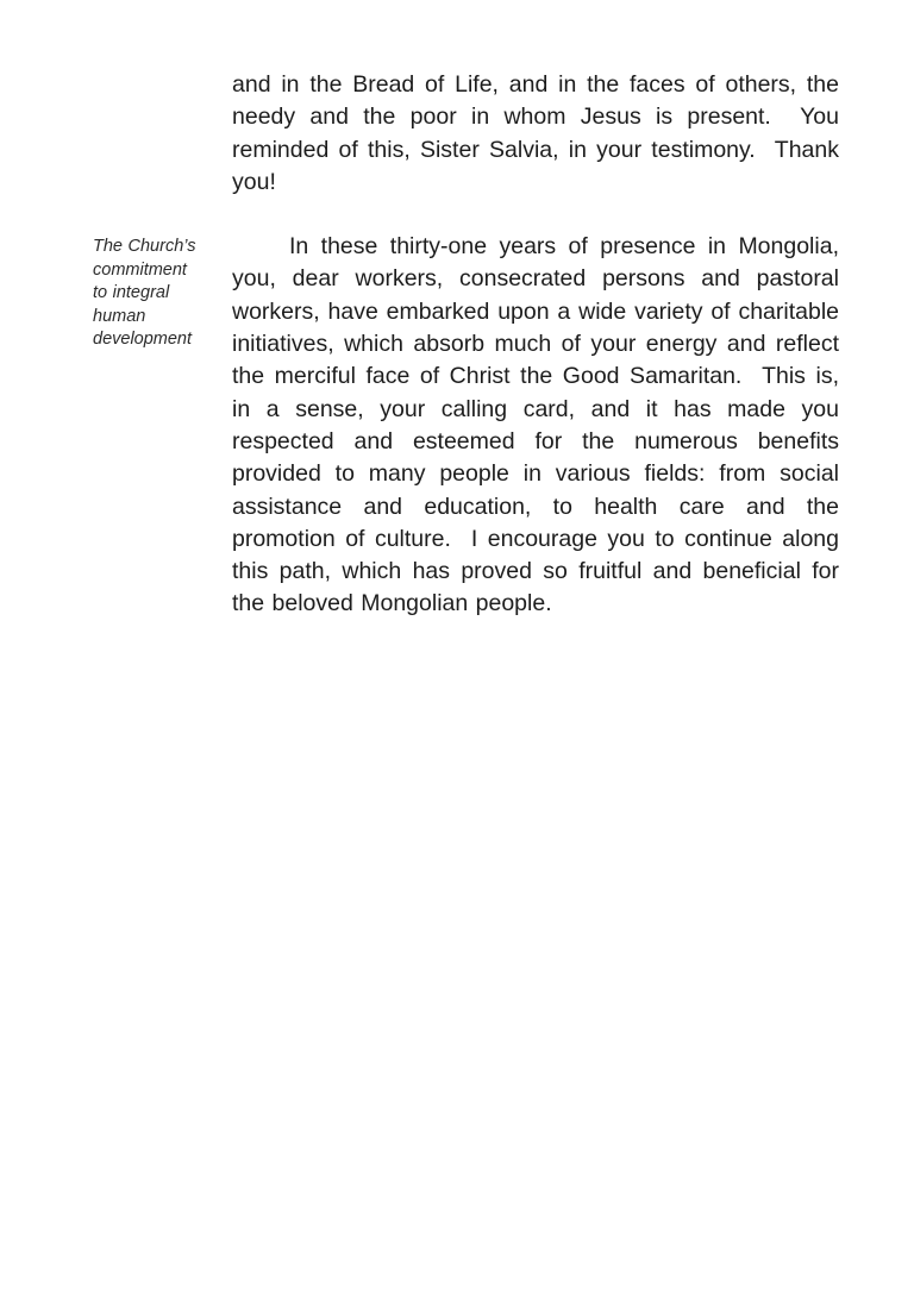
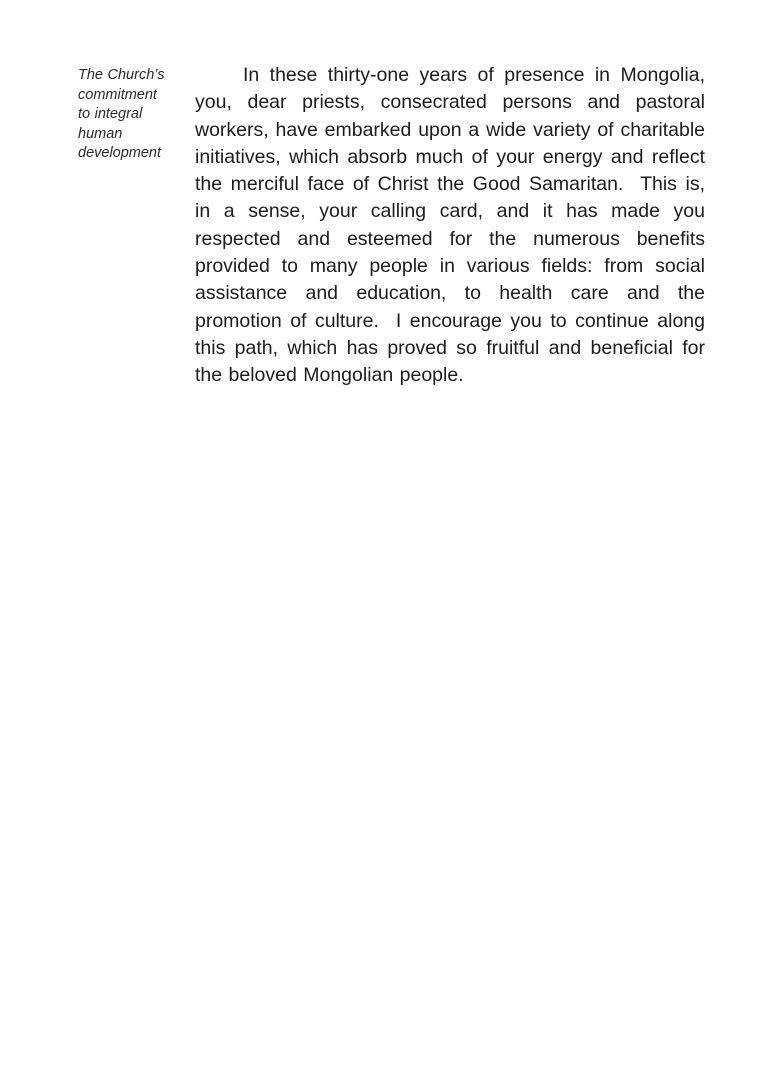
- and in the Bread of Life, and in the faces of others, the needy and the poor in whom Jesus is present. You reminded of this, Sister Salvia, in your testimony. Thank you!
  The Church’s commitment to integral human development
- In these thirty-one years of presence in Mongolia, you, dear workers, consecrated persons and pastoral workers, have embarked upon a wide variety of charitable initiatives, which absorb much of your energy and reflect the merciful face of Christ the Good Samaritan. This is, in a sense, your calling card, and it has made you respected and esteemed for the numerous benefits provided to many people in various fields: from social assistance and education, to health care and the promotion of culture. I encourage you to continue along this path, which has proved so fruitful and beneficial for the beloved Mongolian people.
+ In these thirty-one years of presence in Mongolia, you, dear priests, consecrated persons and pastoral workers, have embarked upon a wide variety of charitable initiatives, which absorb much of your energy and reflect the merciful face of Christ the Good Samaritan. This is, in a sense, your calling card, and it has made you respected and esteemed for the numerous benefits provided to many people in various fields: from social assistance and education, to health care and the promotion of culture. I encourage you to continue along this path, which has proved so fruitful and beneficial for the beloved Mongolian people.
